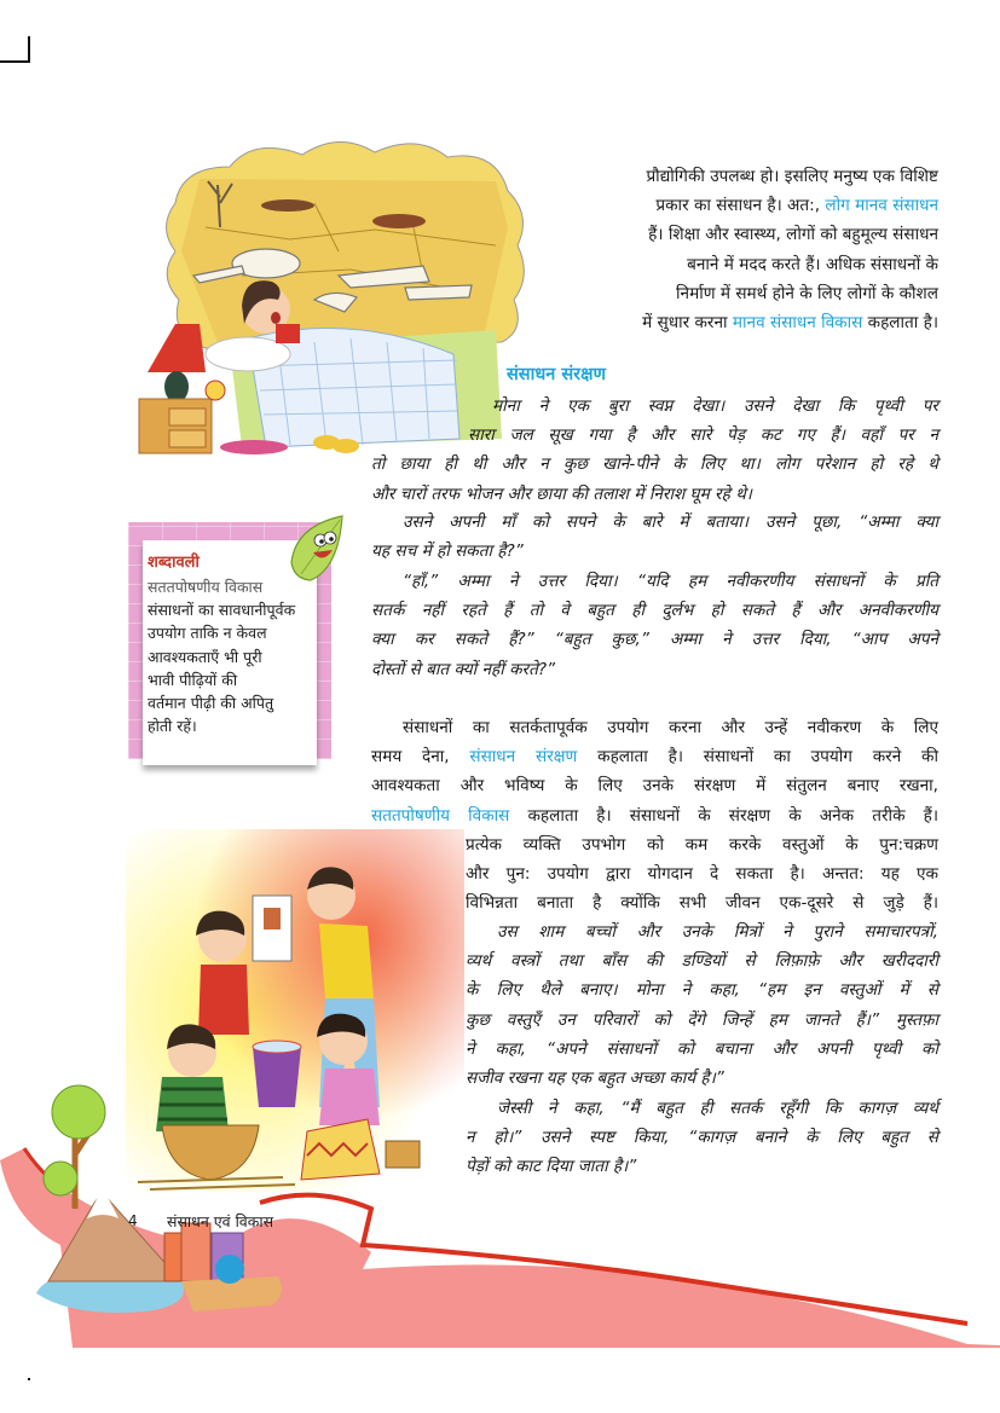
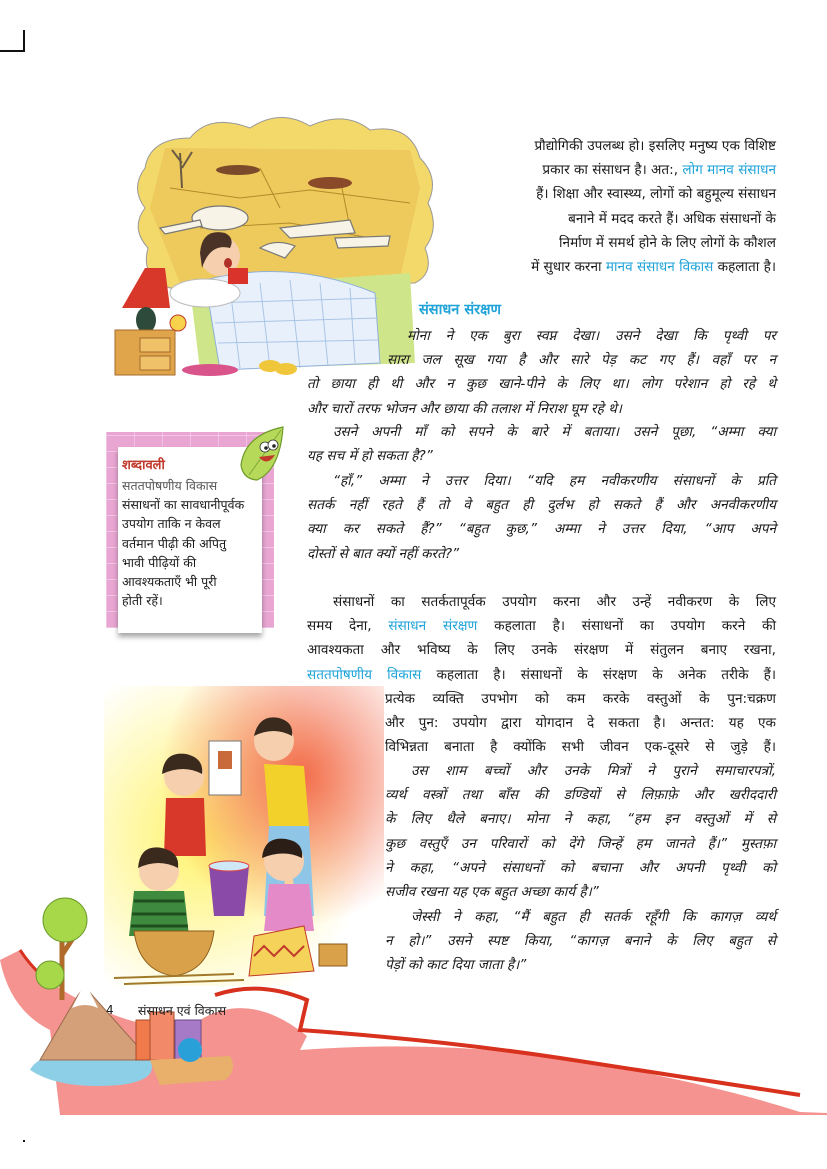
  प्रौद्योगिकी उपलब्ध हो। इसलिए मनुष्य एक विशिष्ट
  प्रकार का संसाधन है। अत:, लोग मानव संसाधन
  हैं। शिक्षा और स्वास्थ्य, लोगों को बहुमूल्य संसाधन
  बनाने में मदद करते हैं। अधिक संसाधनों के
  निर्माण में समर्थ होने के लिए लोगों के कौशल
  में सुधार करना मानव संसाधन विकास कहलाता है।
  संसाधन संरक्षण
  मोना ने एक बुरा स्वप्न देखा। उसने देखा कि पृथ्वी पर
  सारा जल सूख गया है और सारे पेड़ कट गए हैं। वहाँ पर न
  तो छाया ही थी और न कुछ खाने-पीने के लिए था। लोग परेशान हो रहे थे
  और चारों तरफ भोजन और छाया की तलाश में निराश घूम रहे थे।
  उसने अपनी माँ को सपने के बारे में बताया। उसने पूछा, “अम्मा क्या
  यह सच में हो सकता है?”
  “हाँ,” अम्मा ने उत्तर दिया। “यदि हम नवीकरणीय संसाधनों के प्रति
  सतर्क नहीं रहते हैं तो वे बहुत ही दुर्लभ हो सकते हैं और अनवीकरणीय
  क्या कर सकते हैं?” “बहुत कुछ,” अम्मा ने उत्तर दिया, “आप अपने
  दोस्तों से बात क्यों नहीं करते?”
  संसाधनों का सतर्कतापूर्वक उपयोग करना और उन्हें नवीकरण के लिए
  समय देना, संसाधन संरक्षण कहलाता है। संसाधनों का उपयोग करने की
  आवश्यकता और भविष्य के लिए उनके संरक्षण में संतुलन बनाए रखना,
  सततपोषणीय विकास कहलाता है। संसाधनों के संरक्षण के अनेक तरीके हैं।
  प्रत्येक व्यक्ति उपभोग को कम करके वस्तुओं के पुन:चक्रण
  और पुन: उपयोग द्वारा योगदान दे सकता है। अन्तत: यह एक
  विभिन्नता बनाता है क्योंकि सभी जीवन एक-दूसरे से जुड़े हैं।
  उस शाम बच्चों और उनके मित्रों ने पुराने समाचारपत्रों,
  व्यर्थ वस्त्रों तथा बाँस की डण्डियों से लिफ़ाफ़े और खरीददारी
  के लिए थैले बनाए। मोना ने कहा, “हम इन वस्तुओं में से
  कुछ वस्तुएँ उन परिवारों को देंगे जिन्हें हम जानते हैं।” मुस्तफ़ा
  ने कहा, “अपने संसाधनों को बचाना और अपनी पृथ्वी को
  सजीव रखना यह एक बहुत अच्छा कार्य है।”
  जेस्सी ने कहा, “मैं बहुत ही सतर्क रहूँगी कि कागज़ व्यर्थ
  न हो।” उसने स्पष्ट किया, “कागज़ बनाने के लिए बहुत से
  पेड़ों को काट दिया जाता है।”
  शब्दावली
  सततपोषणीय विकास
  संसाधनों का सावधानीपूर्वक
  उपयोग ताकि न केवल
- आवश्यकताएँ भी पूरी
+ वर्तमान पीढ़ी की अपितु
  भावी पीढ़ियों की
- वर्तमान पीढ़ी की अपितु
+ आवश्यकताएँ भी पूरी
  होती रहें।
  4
  संसाधन एवं विकास
